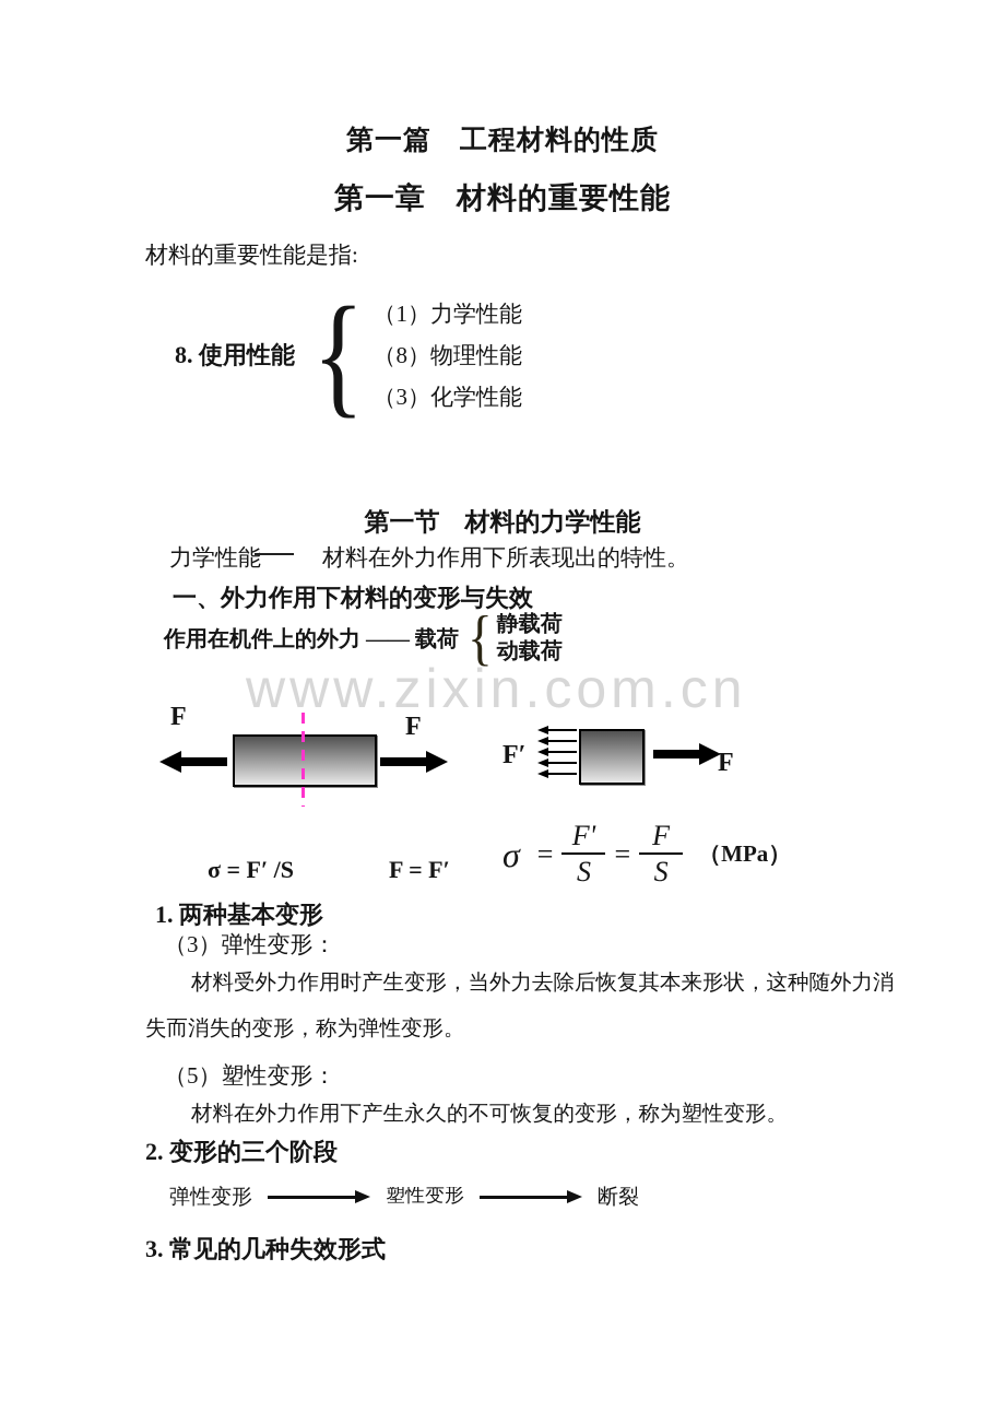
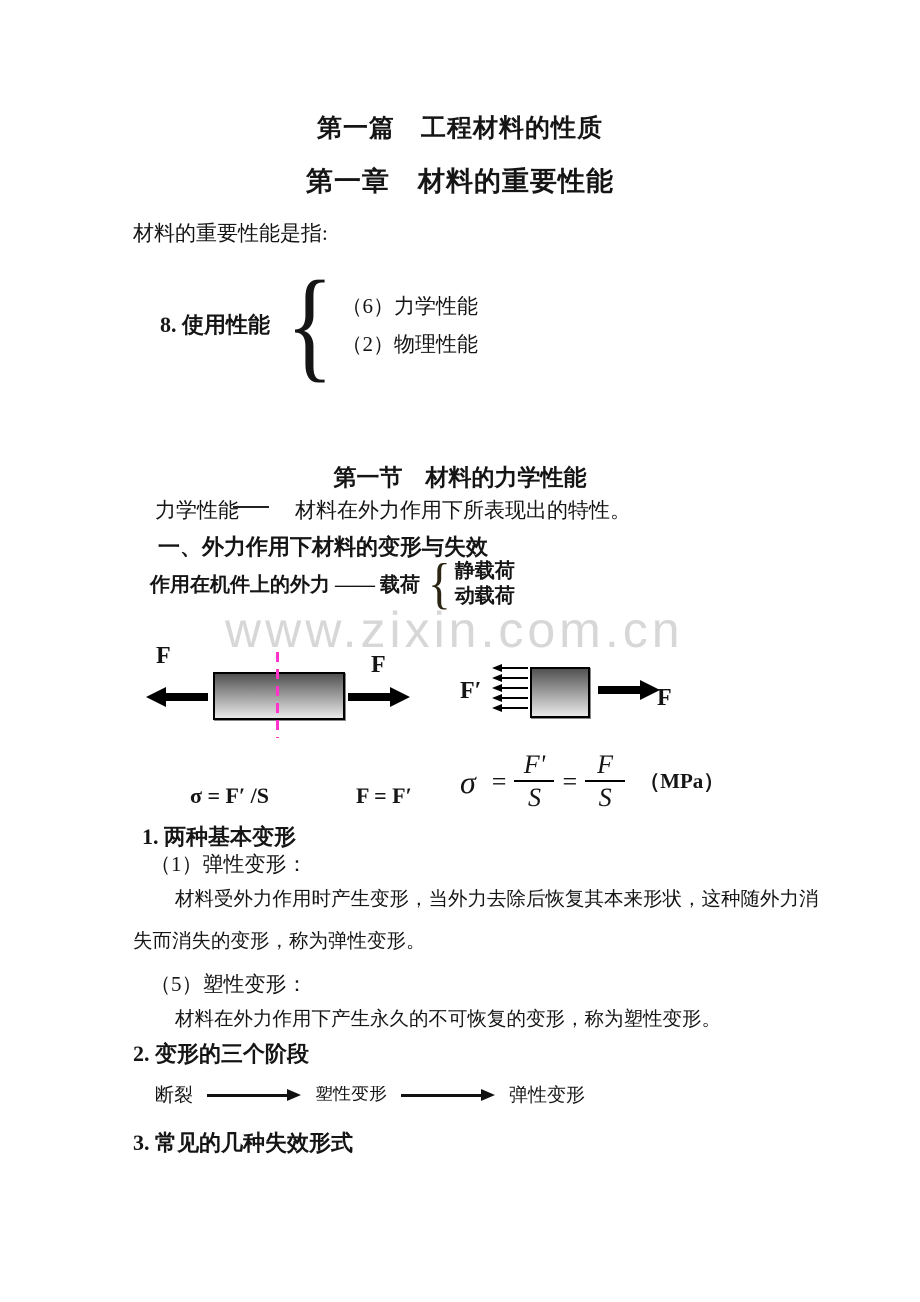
  第一篇 工程材料的性质
  第一章 材料的重要性能
  材料的重要性能是指:
  8. 使用性能
  {
- （1）力学性能
+ （6）力学性能
- （8）物理性能
+ （2）物理性能
- （3）化学性能
  第一节 材料的力学性能
  力学性能 材料在外力作用下所表现出的特性。
  一、外力作用下材料的变形与失效
  作用在机件上的外力 —— 载荷
  {
  静载荷
  动载荷
  www.zixin.com.cn
  F
  F
  F′
  F
  σ = F′ /S
  F = F′
  σ
  =
  F'
  S
  =
  F
  S
  （MPa）
  1. 两种基本变形
- （3）弹性变形：
+ （1）弹性变形：
  材料受外力作用时产生变形，当外力去除后恢复其本来形状，这种随外力消
  失而消失的变形，称为弹性变形。
  （5）塑性变形：
  材料在外力作用下产生永久的不可恢复的变形，称为塑性变形。
  2. 变形的三个阶段
- 弹性变形
+ 断裂
  塑性变形
- 断裂
+ 弹性变形
  3. 常见的几种失效形式
